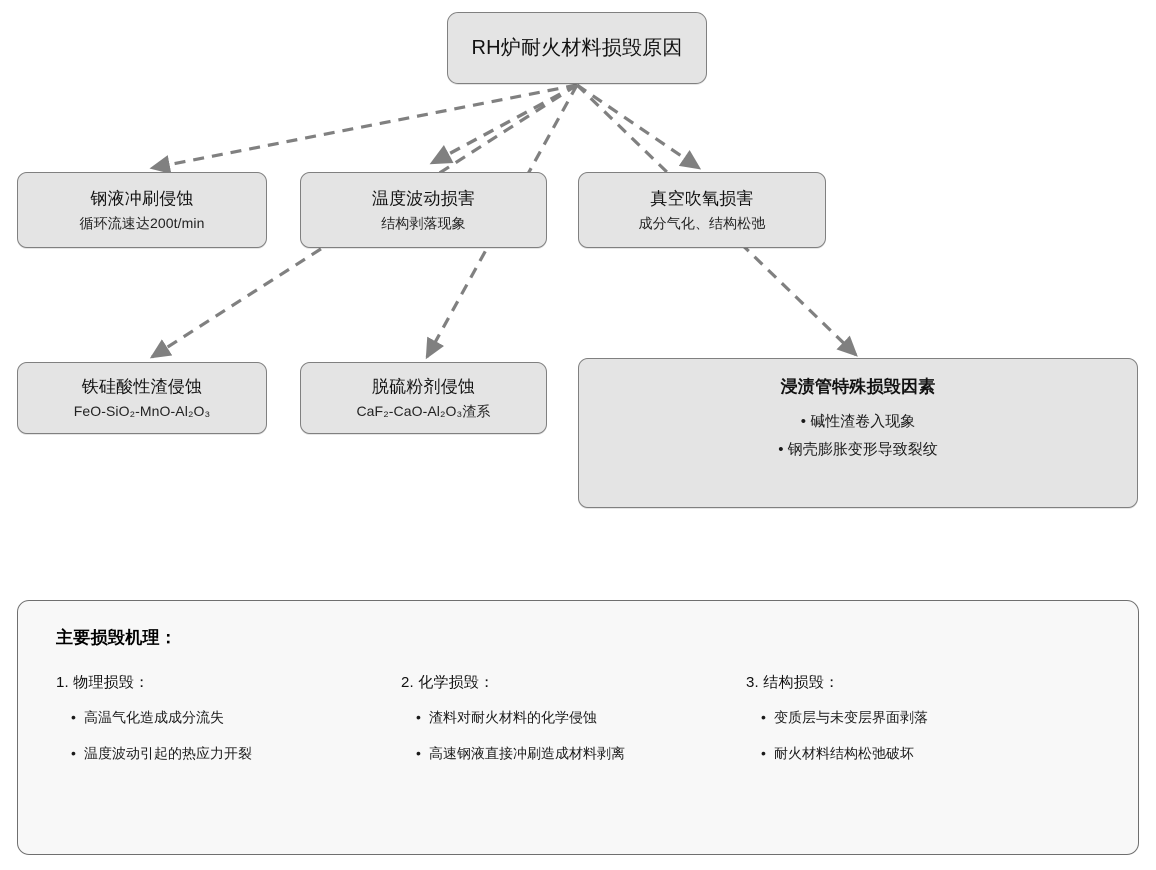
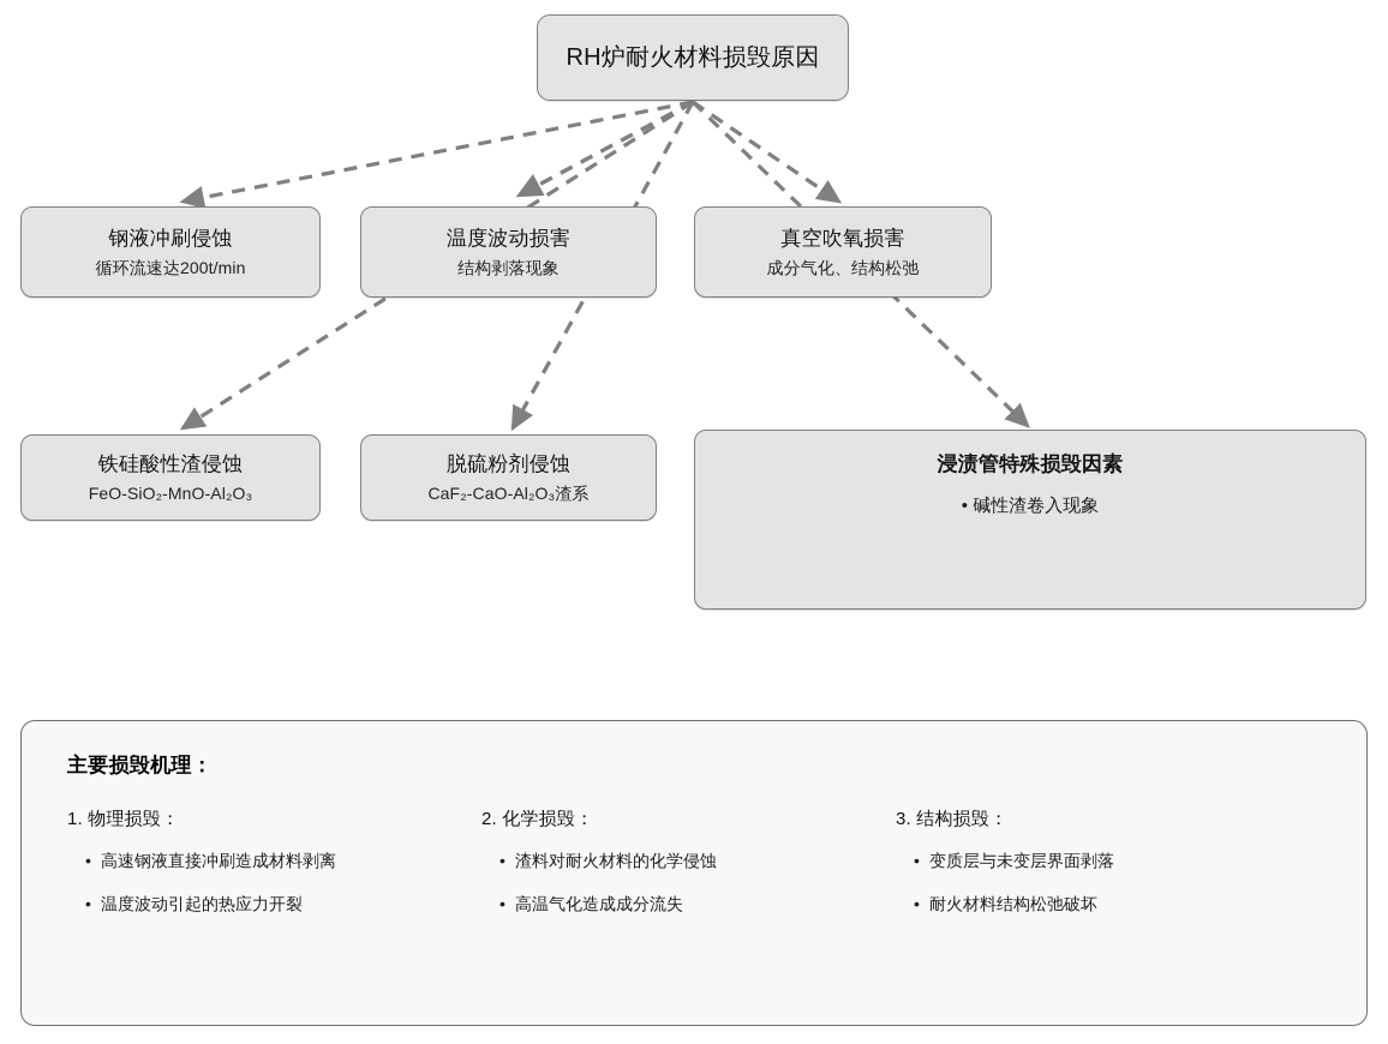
  RH炉耐火材料损毁原因
  钢液冲刷侵蚀
  循环流速达200t/min
  温度波动损害
  结构剥落现象
  真空吹氧损害
  成分气化、结构松弛
  铁硅酸性渣侵蚀
  FeO-SiO₂-MnO-Al₂O₃
  脱硫粉剂侵蚀
  CaF₂-CaO-Al₂O₃渣系
  浸渍管特殊损毁因素
  • 碱性渣卷入现象
- • 钢壳膨胀变形导致裂纹
  主要损毁机理：
  1. 物理损毁：
  •
- 高温气化造成成分流失
+ 高速钢液直接冲刷造成材料剥离
  •
  温度波动引起的热应力开裂
  2. 化学损毁：
  •
  渣料对耐火材料的化学侵蚀
  •
- 高速钢液直接冲刷造成材料剥离
+ 高温气化造成成分流失
  3. 结构损毁：
  •
  变质层与未变层界面剥落
  •
  耐火材料结构松弛破坏
